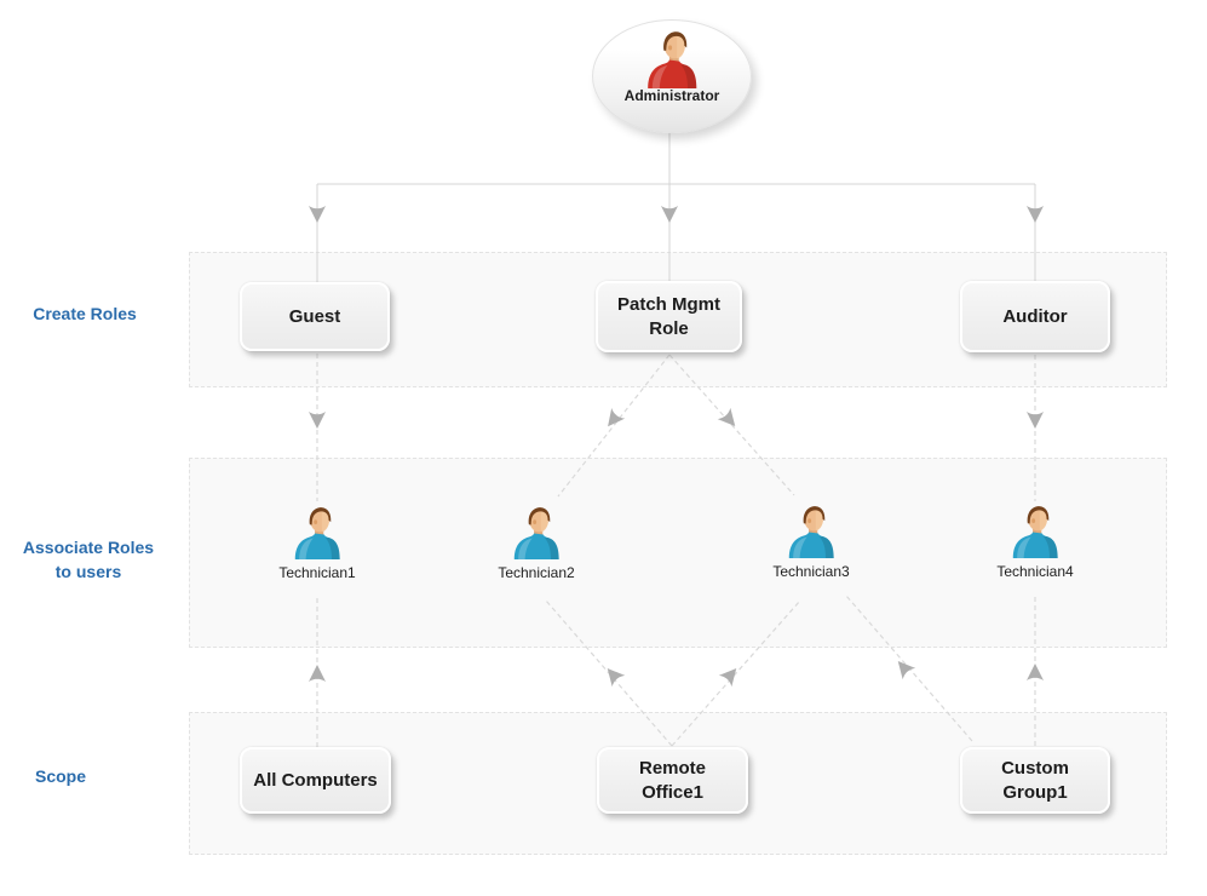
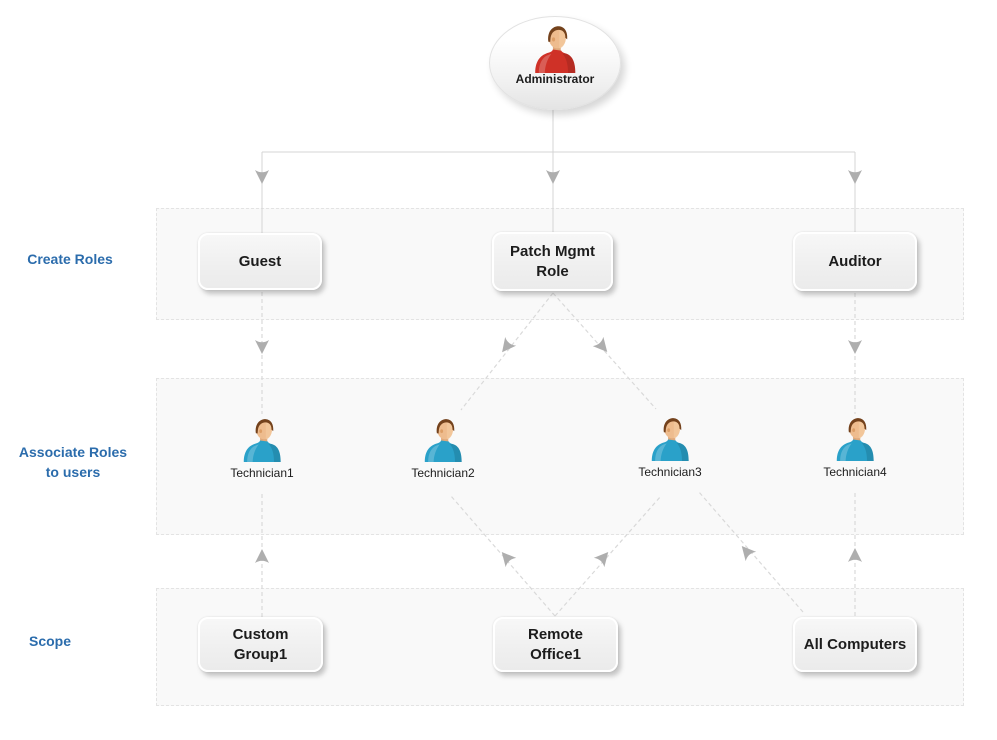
  Create Roles
  Associate Roles
  to users
  Scope
  Administrator
  Guest
  Patch Mgmt Role
  Auditor
  Technician1
  Technician2
  Technician3
  Technician4
- All Computers
+ Custom Group1
  Remote Office1
- Custom Group1
+ All Computers
